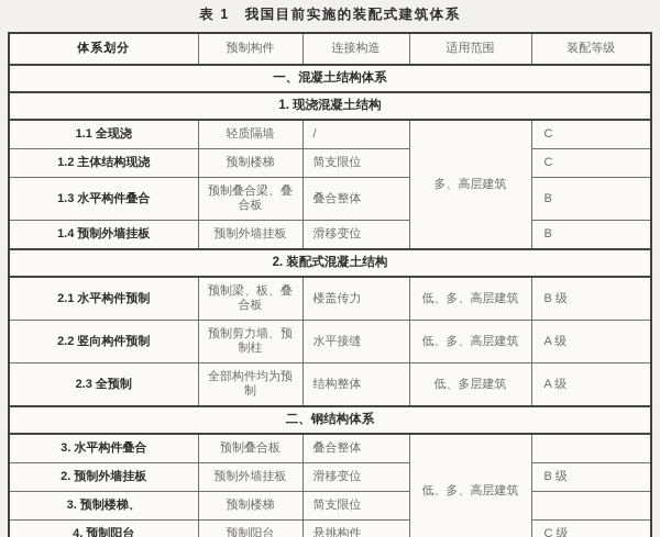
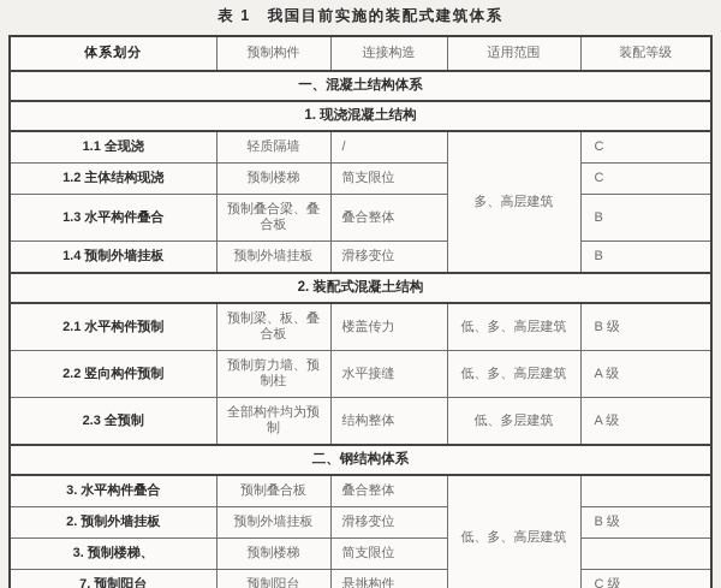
  表 1 我国目前实施的装配式建筑体系
  体系划分	预制构件	连接构造	适用范围	装配等级
  一、混凝土结构体系
  1. 现浇混凝土结构
  1.1 全现浇	轻质隔墙	/	多、高层建筑	C
  1.2 主体结构现浇	预制楼梯	简支限位	C
  1.3 水平构件叠合	预制叠合梁、叠合板	叠合整体	B
  1.4 预制外墙挂板	预制外墙挂板	滑移变位	B
  2. 装配式混凝土结构
  2.1 水平构件预制	预制梁、板、叠合板	楼盖传力	低、多、高层建筑	B 级
  2.2 竖向构件预制	预制剪力墙、预制柱	水平接缝	低、多、高层建筑	A 级
  2.3 全预制	全部构件均为预制	结构整体	低、多层建筑	A 级
  二、钢结构体系
  3. 水平构件叠合	预制叠合板	叠合整体	低、多、高层建筑
  2. 预制外墙挂板	预制外墙挂板	滑移变位	B 级
  3. 预制楼梯、	预制楼梯	简支限位
- 4. 预制阳台	预制阳台	悬挑构件	C 级
+ 7. 预制阳台	预制阳台	悬挑构件	C 级
